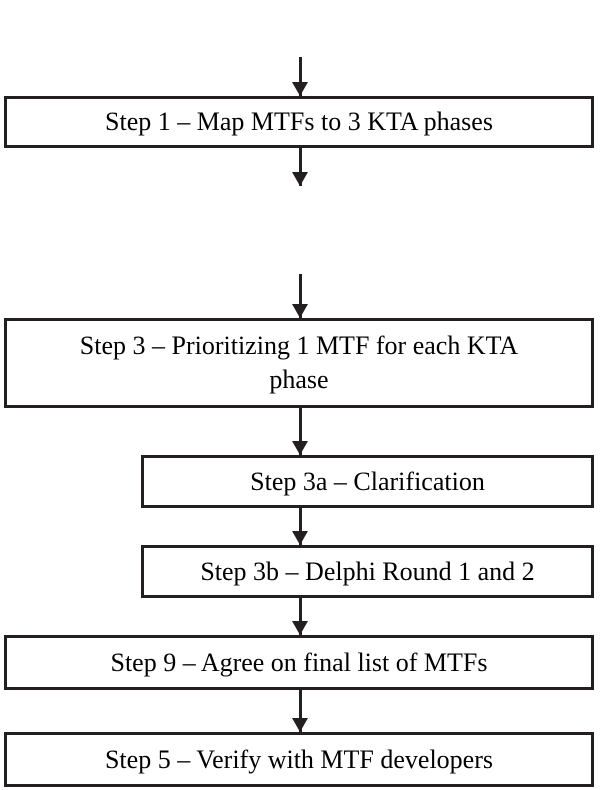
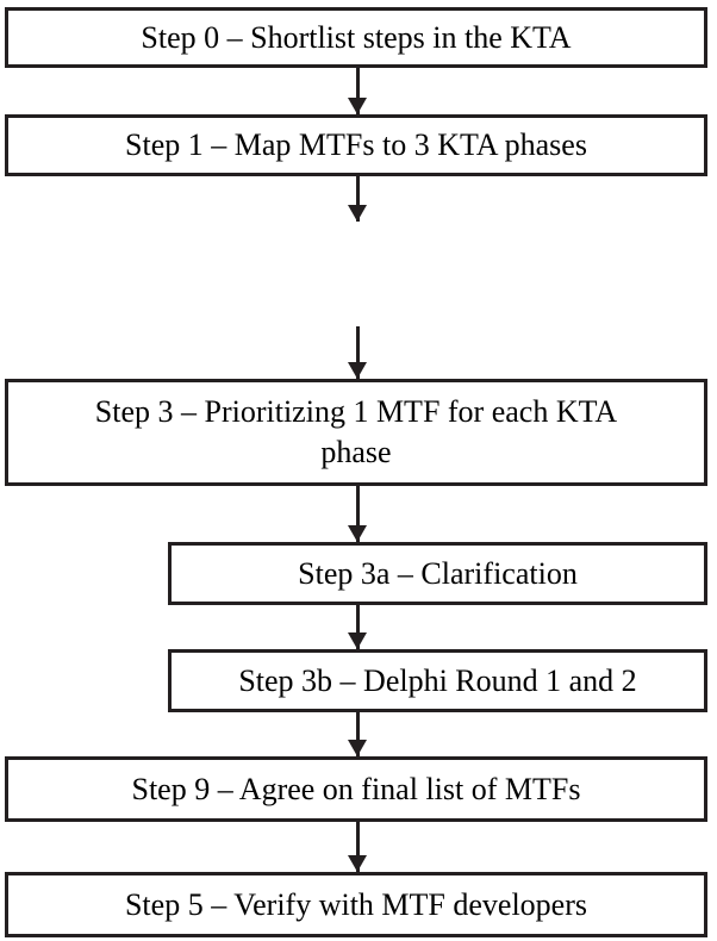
+ Step 0 – Shortlist steps in the KTA
  Step 1 – Map MTFs to 3 KTA phases
  Step 3 – Prioritizing 1 MTF for each KTA
  phase
  Step 3a – Clarification
  Step 3b – Delphi Round 1 and 2
  Step 9 – Agree on final list of MTFs
  Step 5 – Verify with MTF developers
